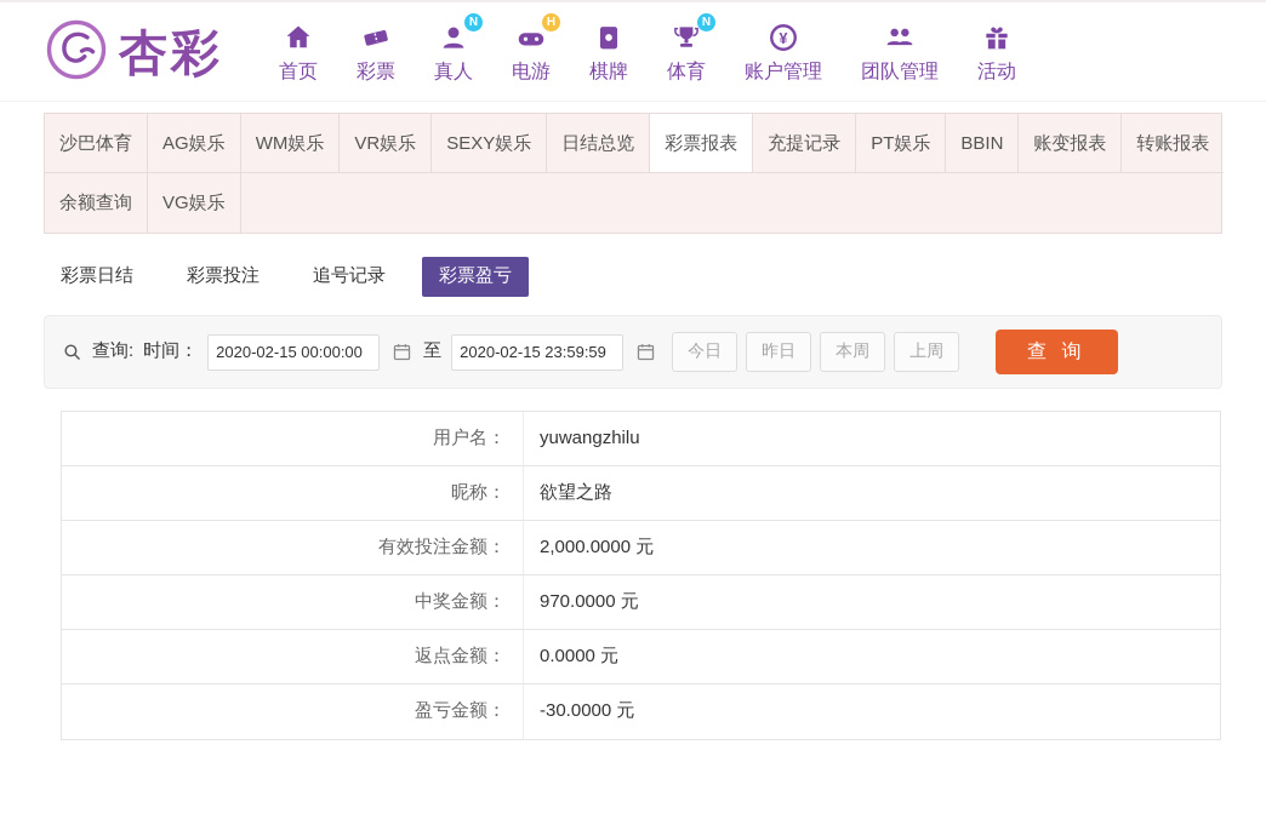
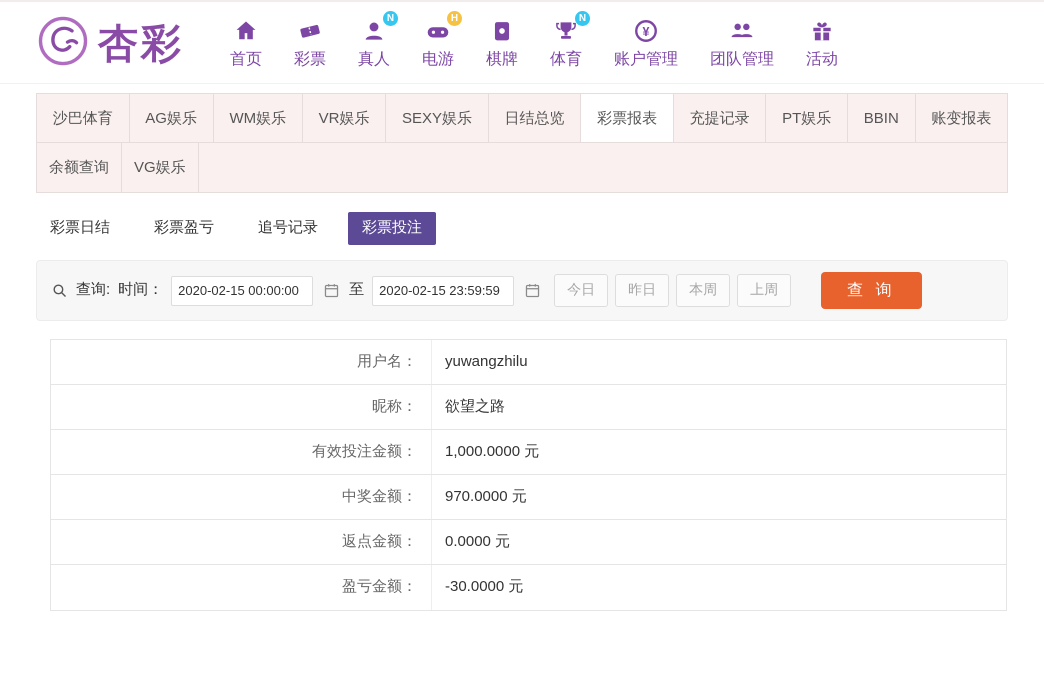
  杏彩
  首页
  彩票
  N
  真人
  H
  电游
  棋牌
  N
  体育
  ¥
  账户管理
  团队管理
  活动
  沙巴体育
  AG娱乐
  WM娱乐
  VR娱乐
  SEXY娱乐
  日结总览
  彩票报表
  充提记录
  PT娱乐
  BBIN
  账变报表
- 转账报表
  余额查询
  VG娱乐
  彩票日结
- 彩票投注
+ 彩票盈亏
  追号记录
- 彩票盈亏
+ 彩票投注
  查询:
  时间：
  2020-02-15 00:00:00
  至
  2020-02-15 23:59:59
  今日
  昨日
  本周
  上周
  查 询
  用户名：
  yuwangzhilu
  昵称：
  欲望之路
  有效投注金额：
- 2,000.0000 元
+ 1,000.0000 元
  中奖金额：
  970.0000 元
  返点金额：
  0.0000 元
  盈亏金额：
  -30.0000 元
